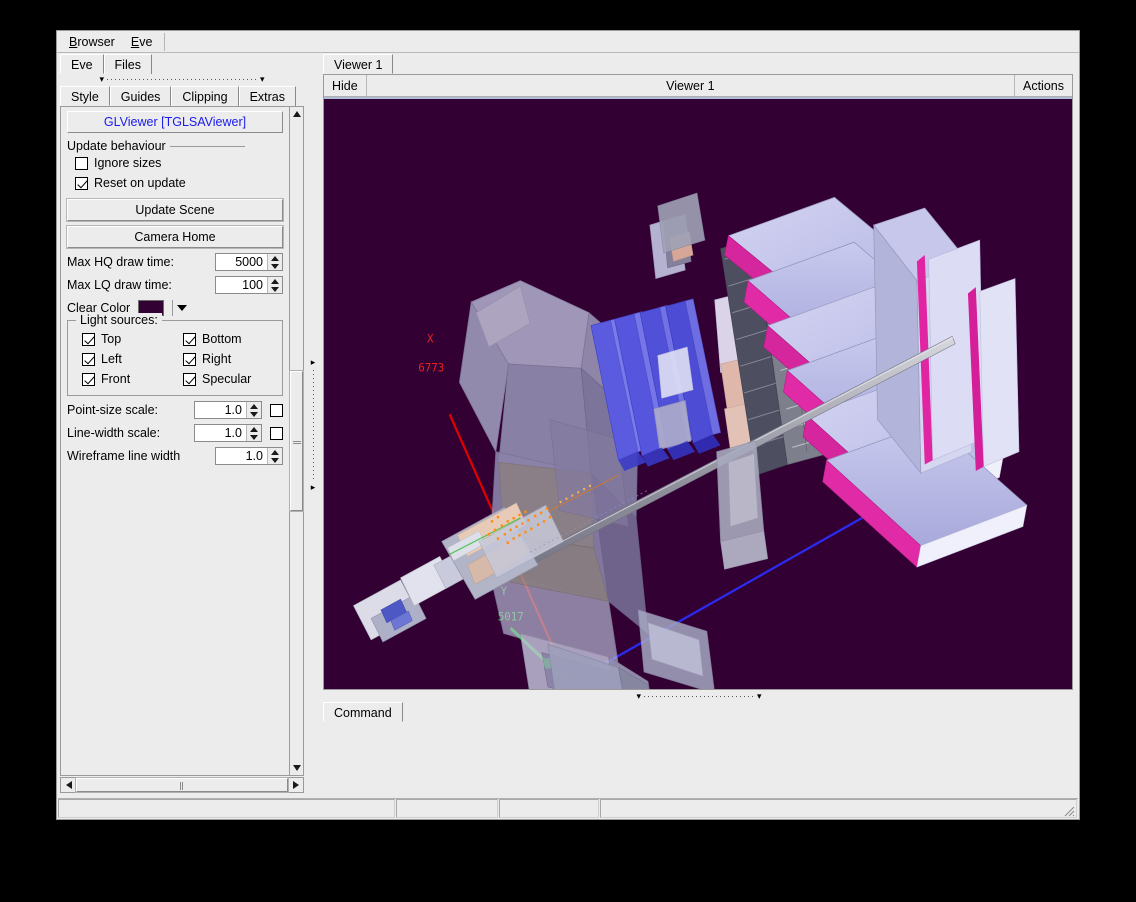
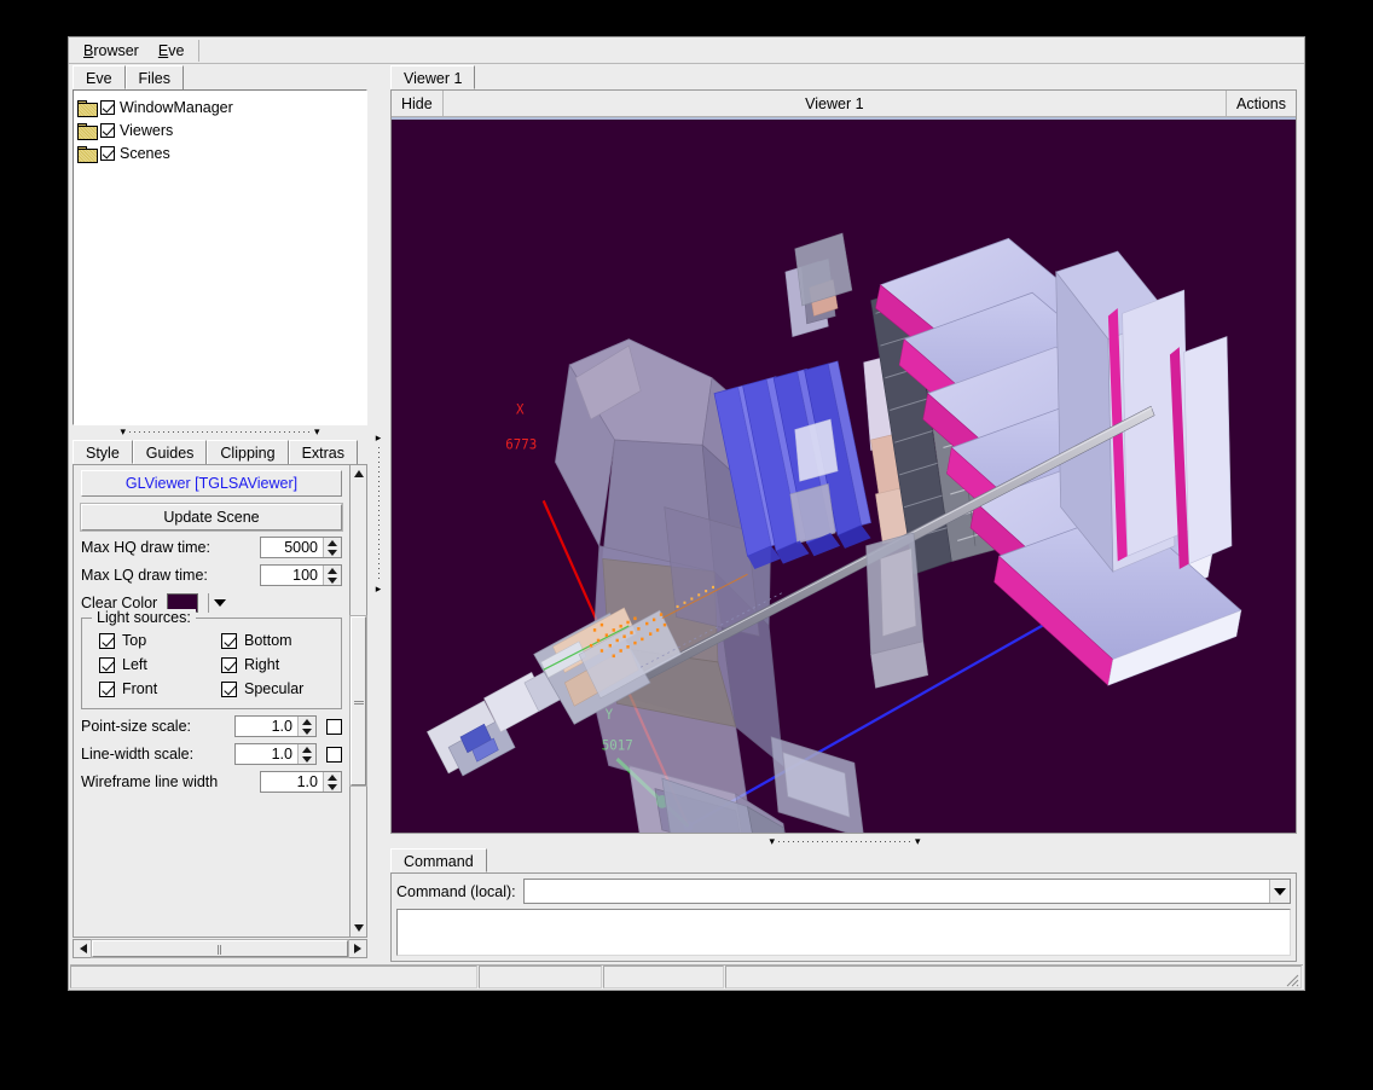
  Browser
  Eve
  Eve
  Files
+ WindowManager
+ Viewers
+ Scenes
  ▾
  ▾
  Style
  Guides
  Clipping
  Extras
  GLViewer [TGLSAViewer]
- Update behaviour
- Ignore sizes
- Reset on update
  Update Scene
- Camera Home
  Max HQ draw time:
  5000
  Max LQ draw time:
  100
  Clear Color
  Light sources:
  Top
  Bottom
  Left
  Right
  Front
  Specular
  Point-size scale:
  1.0
  Line-width scale:
  1.0
  Wireframe line width
  1.0
  ▸
  ▸
  Viewer 1
  Hide
  Viewer 1
  Actions
  6773
  X
  5017
  Y
  ▾
  ▾
  Command
+ Command (local):
